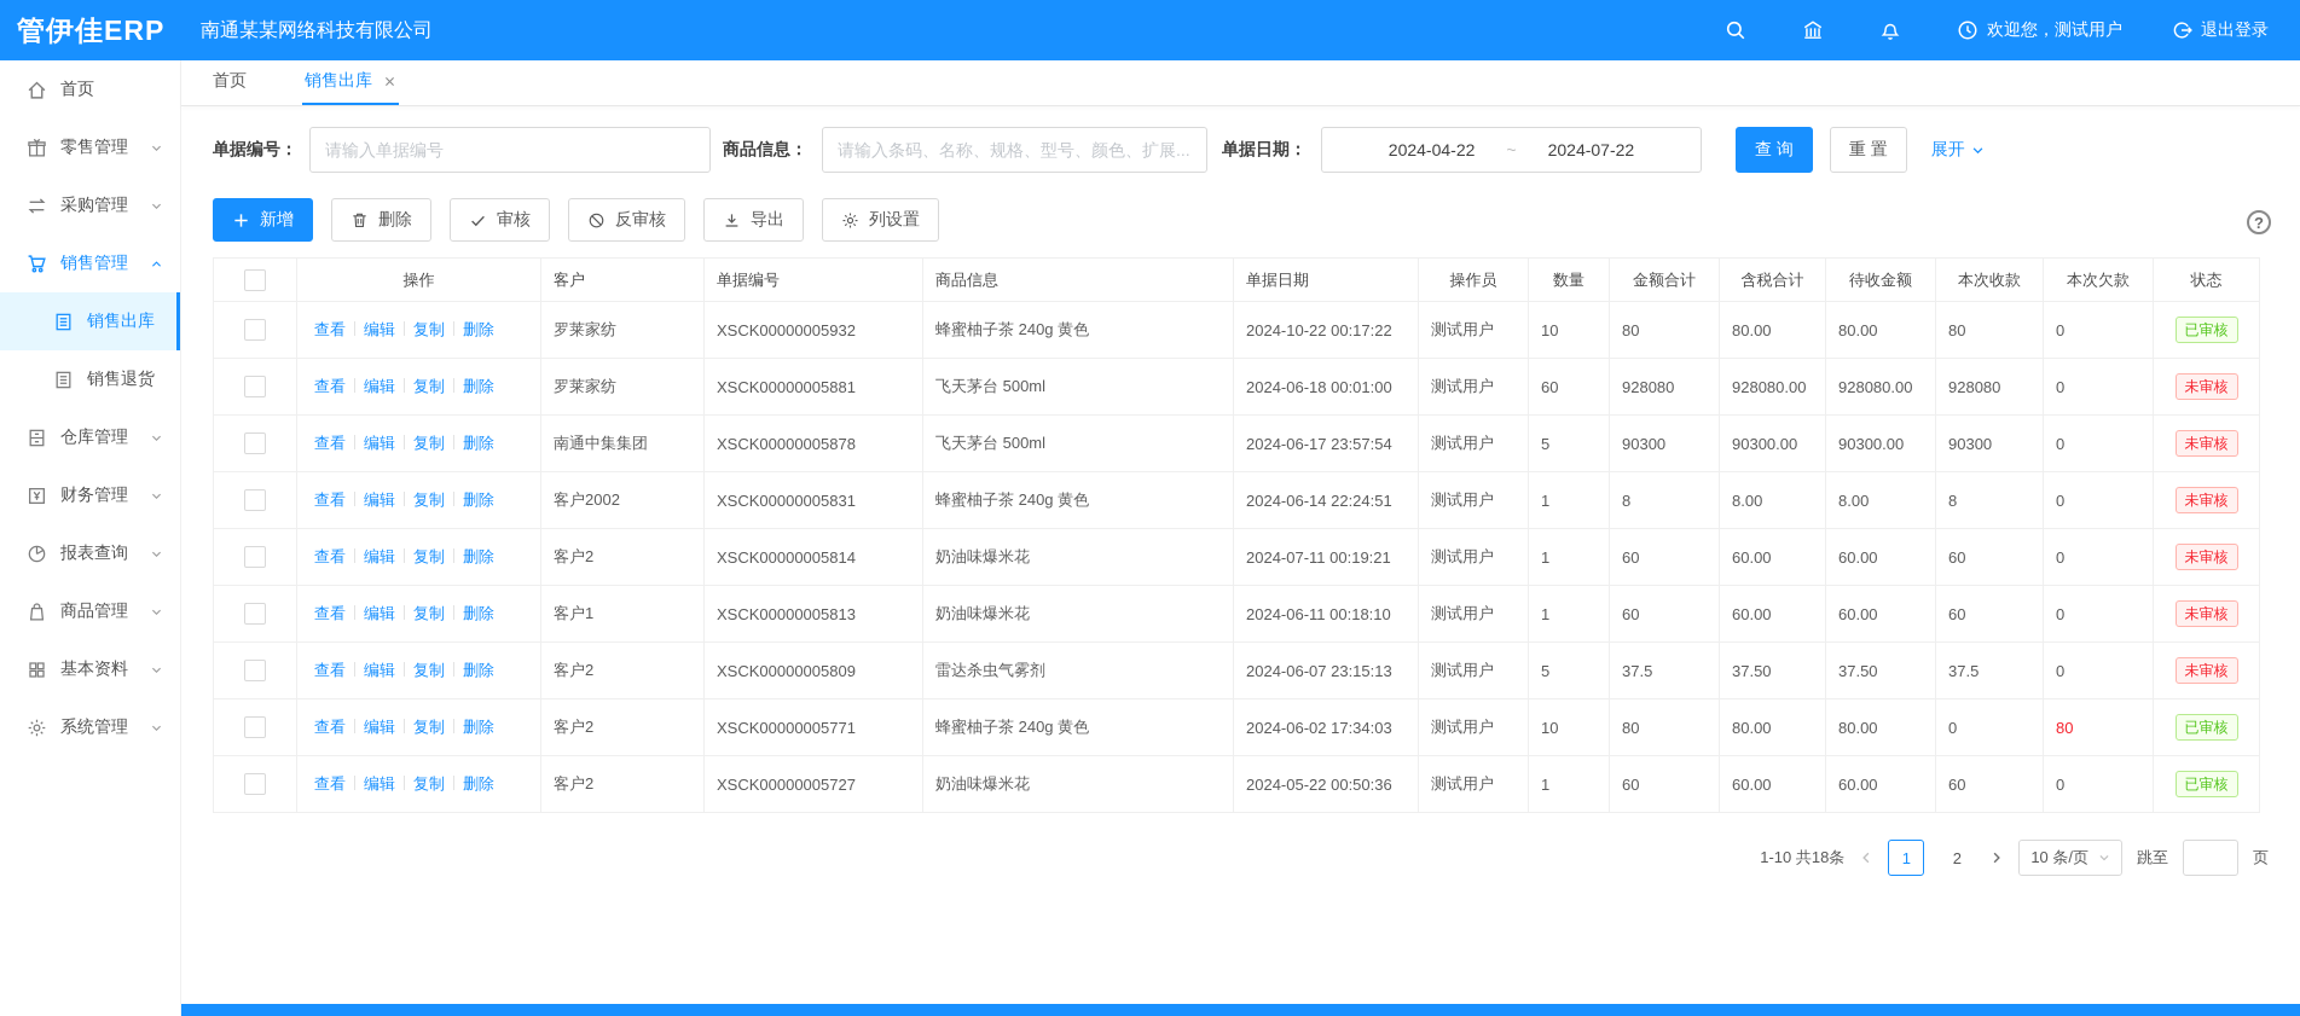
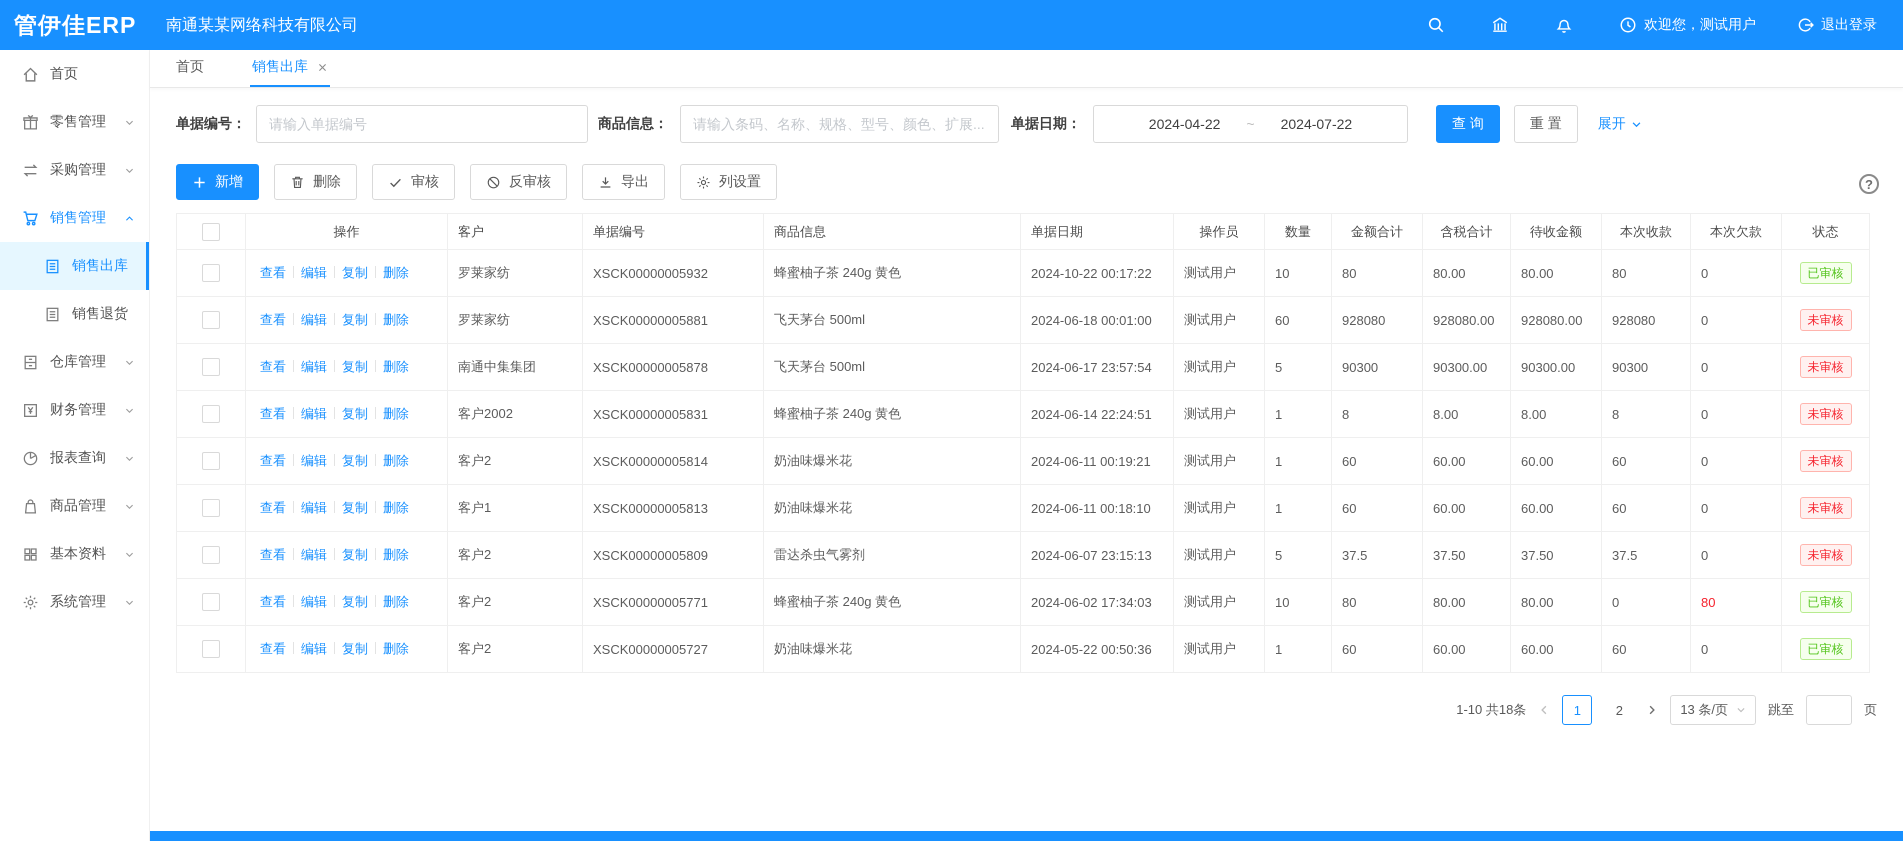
  管伊佳ERP
  南通某某网络科技有限公司
  欢迎您，测试用户
  退出登录
  首页
  零售管理
  采购管理
  销售管理
  销售出库
  销售退货
  仓库管理
  财务管理
  报表查询
  商品管理
  基本资料
  系统管理
  首页
  销售出库
  单据编号：
  请输入单据编号
  商品信息：
  请输入条码、名称、规格、型号、颜色、扩展...
  单据日期：
  2024-04-22
  ~
  2024-07-22
  查 询
  重 置
  展开
  新增
  删除
  审核
  反审核
  导出
  列设置
  ?
  	操作	客户	单据编号	商品信息	单据日期	操作员	数量	金额合计	含税合计	待收金额	本次收款	本次欠款	状态
  	查看 编辑 复制 删除	罗莱家纺	XSCK00000005932	蜂蜜柚子茶 240g 黄色	2024-10-22 00:17:22	测试用户	10	80	80.00	80.00	80	0	已审核
  	查看 编辑 复制 删除	罗莱家纺	XSCK00000005881	飞天茅台 500ml	2024-06-18 00:01:00	测试用户	60	928080	928080.00	928080.00	928080	0	未审核
  	查看 编辑 复制 删除	南通中集集团	XSCK00000005878	飞天茅台 500ml	2024-06-17 23:57:54	测试用户	5	90300	90300.00	90300.00	90300	0	未审核
  	查看 编辑 复制 删除	客户2002	XSCK00000005831	蜂蜜柚子茶 240g 黄色	2024-06-14 22:24:51	测试用户	1	8	8.00	8.00	8	0	未审核
- 	查看 编辑 复制 删除	客户2	XSCK00000005814	奶油味爆米花	2024-07-11 00:19:21	测试用户	1	60	60.00	60.00	60	0	未审核
+ 	查看 编辑 复制 删除	客户2	XSCK00000005814	奶油味爆米花	2024-06-11 00:19:21	测试用户	1	60	60.00	60.00	60	0	未审核
  	查看 编辑 复制 删除	客户1	XSCK00000005813	奶油味爆米花	2024-06-11 00:18:10	测试用户	1	60	60.00	60.00	60	0	未审核
  	查看 编辑 复制 删除	客户2	XSCK00000005809	雷达杀虫气雾剂	2024-06-07 23:15:13	测试用户	5	37.5	37.50	37.50	37.5	0	未审核
  	查看 编辑 复制 删除	客户2	XSCK00000005771	蜂蜜柚子茶 240g 黄色	2024-06-02 17:34:03	测试用户	10	80	80.00	80.00	0	80	已审核
  	查看 编辑 复制 删除	客户2	XSCK00000005727	奶油味爆米花	2024-05-22 00:50:36	测试用户	1	60	60.00	60.00	60	0	已审核
  1-10 共18条
  1
  2
- 10 条/页
+ 13 条/页
  跳至
  页
